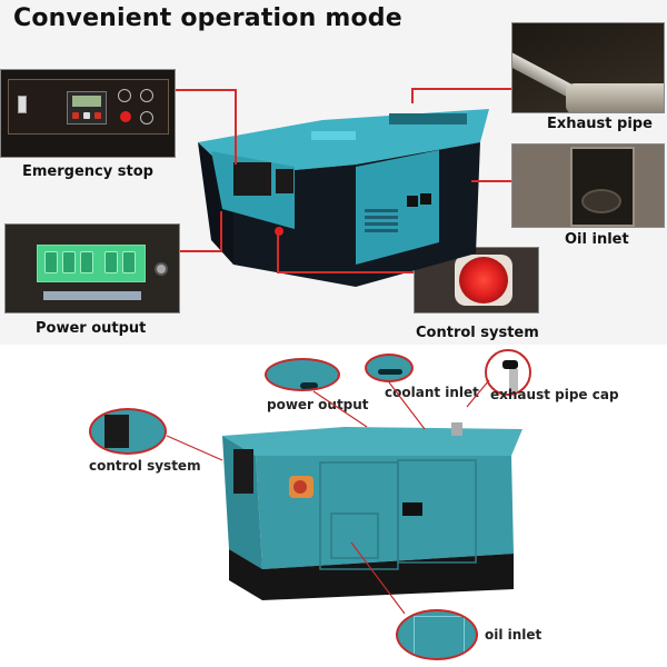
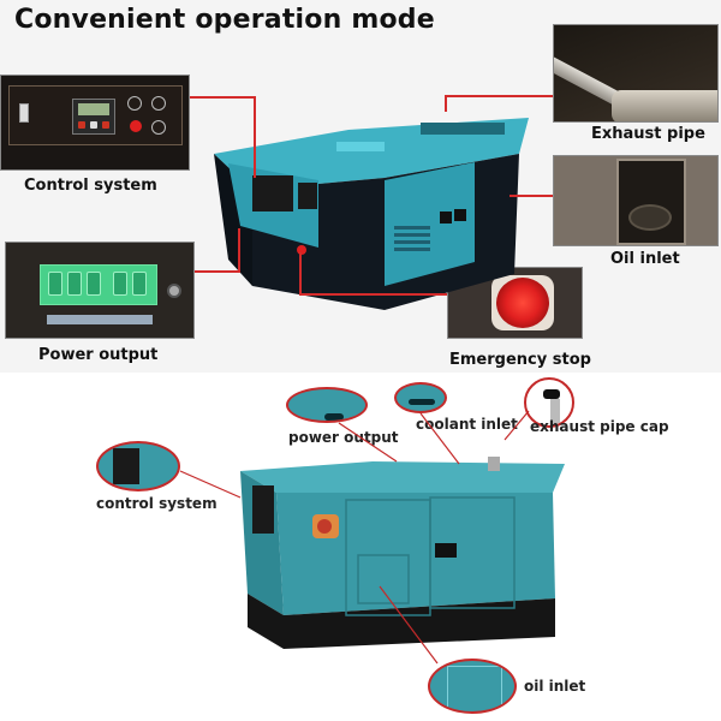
  Convenient operation mode
- Emergency stop
+ Control system
  Exhaust pipe
  Oil inlet
  Power output
- Control system
+ Emergency stop
  power output
  colant inlet
  exhaust pipe cap
  control system
  oil inlet
